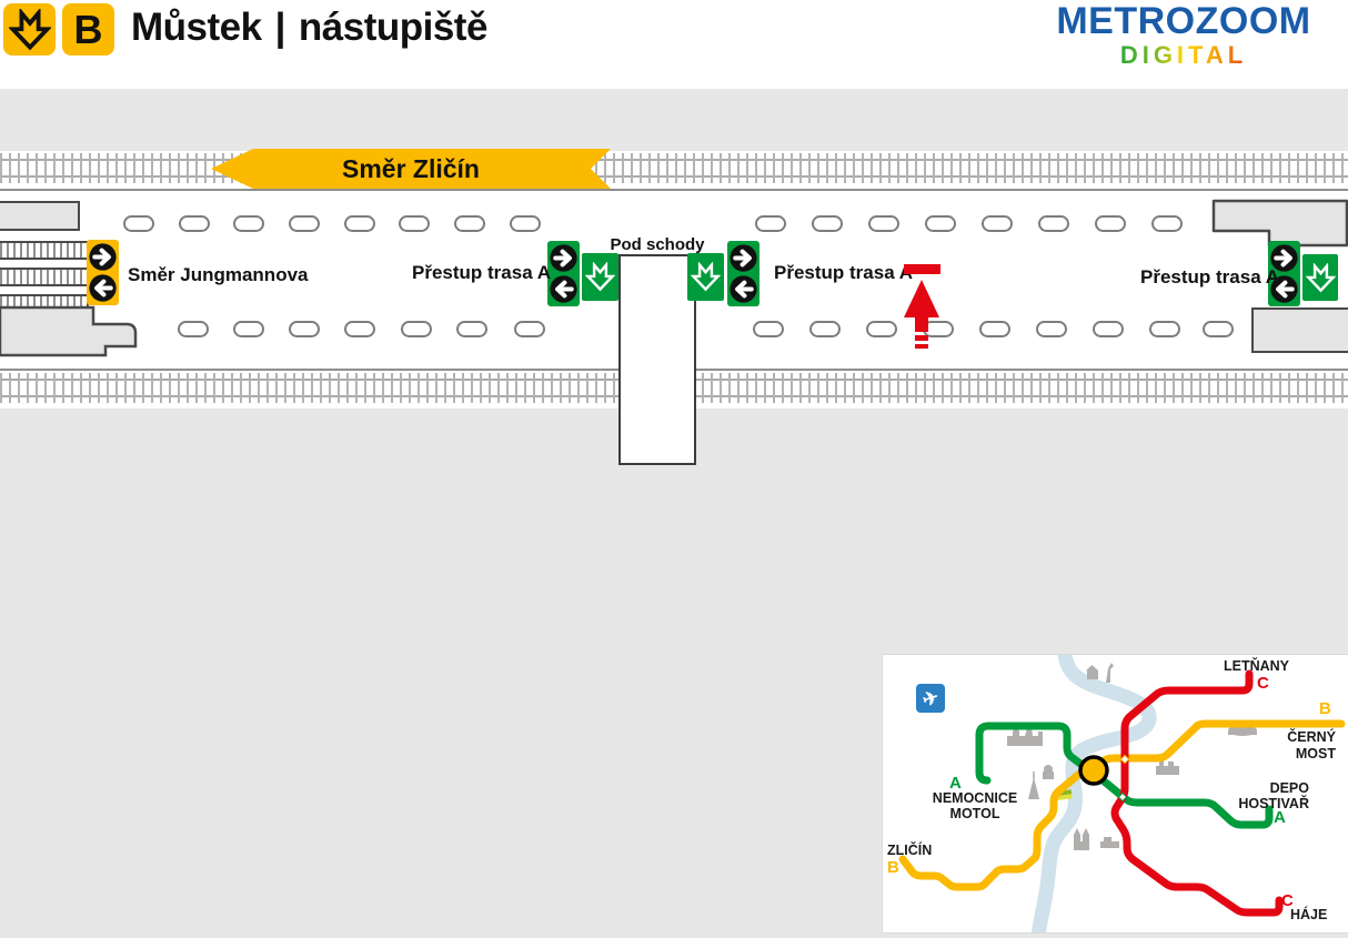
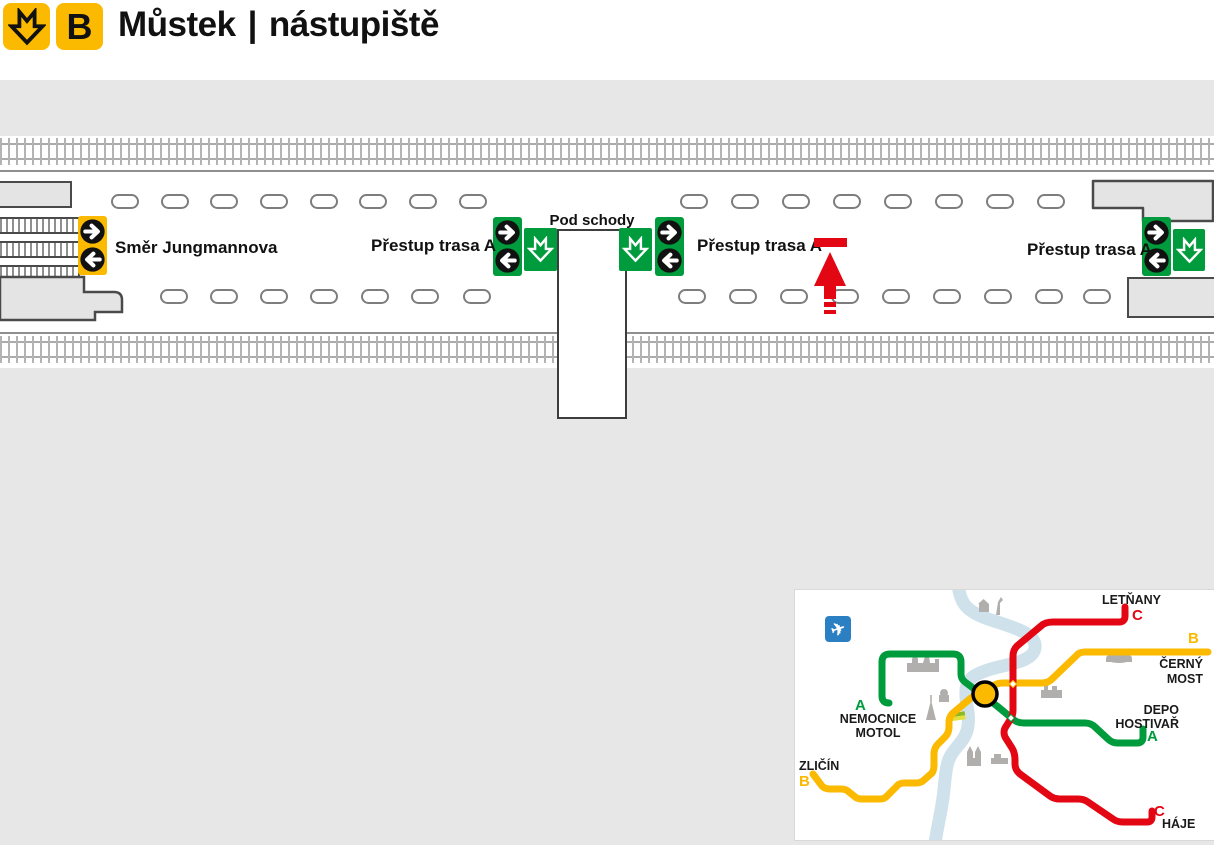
  B
  Můstek | nástupiště
- METROZOOM
- DIGITAL
- Směr Zličín
  Směr Jungmannova
  Přestup trasa A
  Pod schody
  Přestup trasa
  Přestup trasa A
  LETŇANY
  C
  B
  ČERNÝ
  MOST
  DEPO
  HOSTIVAŘ
  A
  C
  HÁJE
  A
  NEMOCNICE
  MOTOL
  ZLIČÍN
  B
